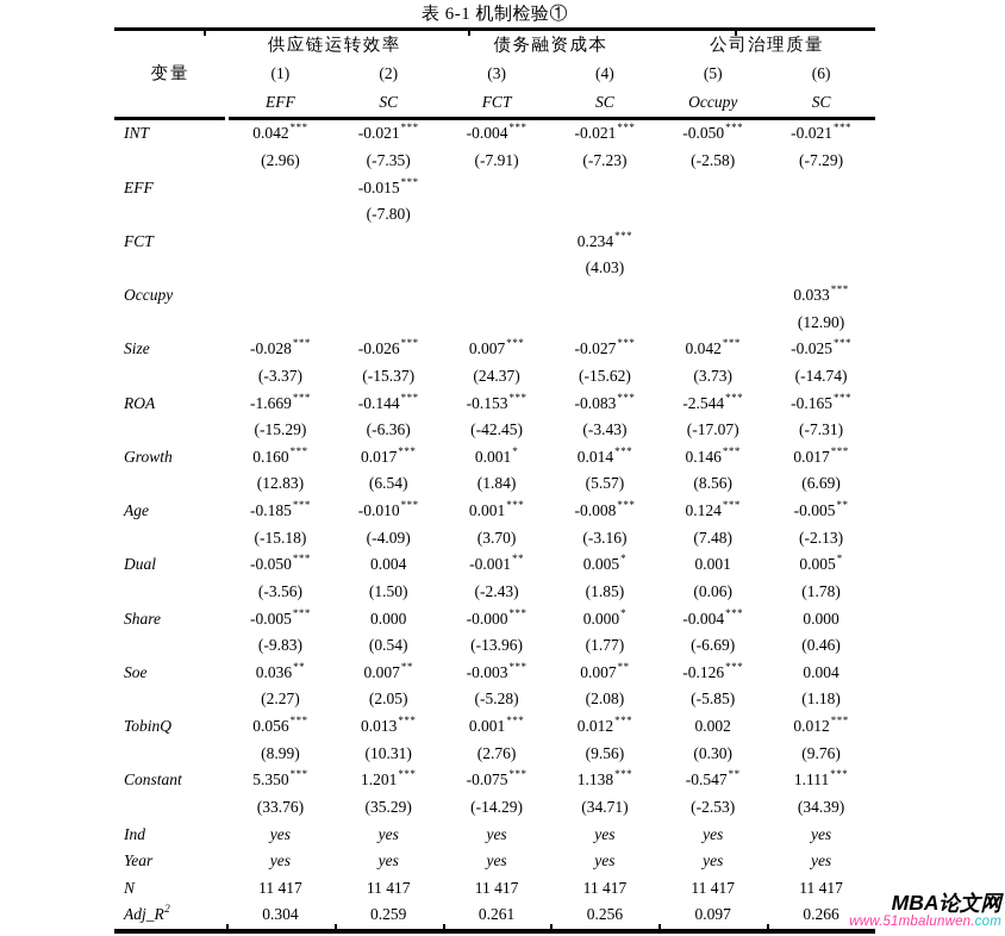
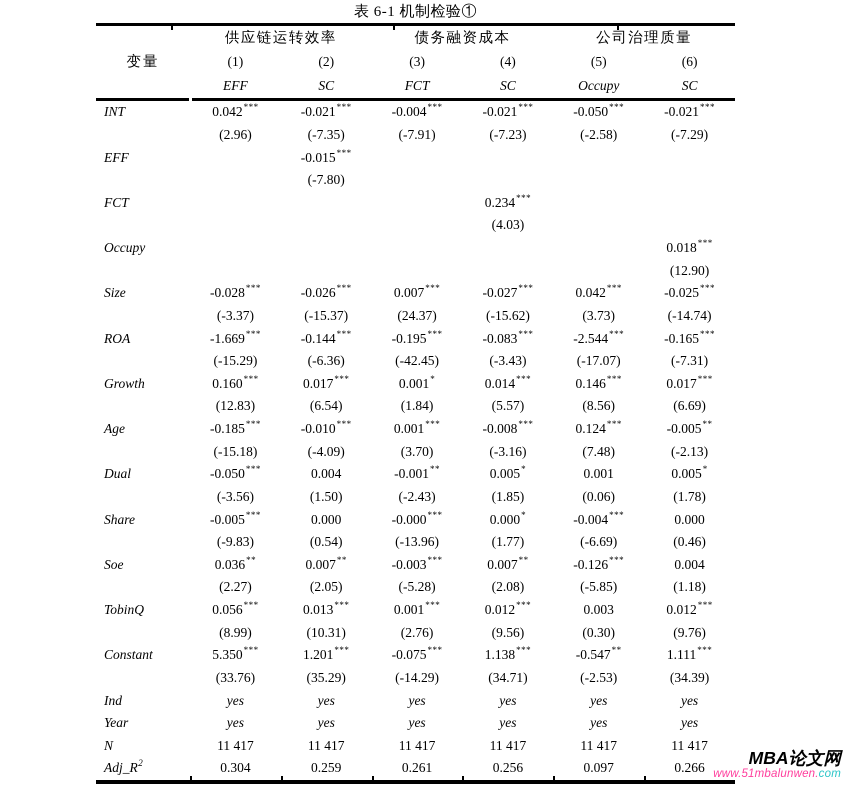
  表 6-1 机制检验①
  变量
  供应链运转效率
  债务融资成本
  公司治理质量
  (1)
  (2)
  (3)
  (4)
  (5)
  (6)
  EFF
  SC
  FCT
  SC
  Occupy
  SC
  INT
  0.042
  ***
  -0.021
  ***
  -0.004
  ***
  -0.021
  ***
  -0.050
  ***
  -0.021
  ***
  (2.96)
  (-7.35)
  (-7.91)
  (-7.23)
  (-2.58)
  (-7.29)
  EFF
  -0.015
  ***
  (-7.80)
  FCT
  0.234
  ***
  (4.03)
  Occupy
- 0.033
+ 0.018
  ***
  (12.90)
  Size
  -0.028
  ***
  -0.026
  ***
  0.007
  ***
  -0.027
  ***
  0.042
  ***
  -0.025
  ***
  (-3.37)
  (-15.37)
  (24.37)
  (-15.62)
  (3.73)
  (-14.74)
  ROA
  -1.669
  ***
  -0.144
  ***
- -0.153
+ -0.195
  ***
  -0.083
  ***
  -2.544
  ***
  -0.165
  ***
  (-15.29)
  (-6.36)
  (-42.45)
  (-3.43)
  (-17.07)
  (-7.31)
  Growth
  0.160
  ***
  0.017
  ***
  0.001
  *
  0.014
  ***
  0.146
  ***
  0.017
  ***
  (12.83)
  (6.54)
  (1.84)
  (5.57)
  (8.56)
  (6.69)
  Age
  -0.185
  ***
  -0.010
  ***
  0.001
  ***
  -0.008
  ***
  0.124
  ***
  -0.005
  **
  (-15.18)
  (-4.09)
  (3.70)
  (-3.16)
  (7.48)
  (-2.13)
  Dual
  -0.050
  ***
  0.004
  -0.001
  **
  0.005
  *
  0.001
  0.005
  *
  (-3.56)
  (1.50)
  (-2.43)
  (1.85)
  (0.06)
  (1.78)
  Share
  -0.005
  ***
  0.000
  -0.000
  ***
  0.000
  *
  -0.004
  ***
  0.000
  (-9.83)
  (0.54)
  (-13.96)
  (1.77)
  (-6.69)
  (0.46)
  Soe
  0.036
  **
  0.007
  **
  -0.003
  ***
  0.007
  **
  -0.126
  ***
  0.004
  (2.27)
  (2.05)
  (-5.28)
  (2.08)
  (-5.85)
  (1.18)
  TobinQ
  0.056
  ***
  0.013
  ***
  0.001
  ***
  0.012
  ***
- 0.002
+ 0.003
  0.012
  ***
  (8.99)
  (10.31)
  (2.76)
  (9.56)
  (0.30)
  (9.76)
  Constant
  5.350
  ***
  1.201
  ***
  -0.075
  ***
  1.138
  ***
  -0.547
  **
  1.111
  ***
  (33.76)
  (35.29)
  (-14.29)
  (34.71)
  (-2.53)
  (34.39)
  Ind
  yes
  yes
  yes
  yes
  yes
  yes
  Year
  yes
  yes
  yes
  yes
  yes
  yes
  N
  11 417
  11 417
  11 417
  11 417
  11 417
  11 417
  Adj_R
  2
  0.304
  0.259
  0.261
  0.256
  0.097
  0.266
  MBA论文网
  www.51mbalunwen.com
